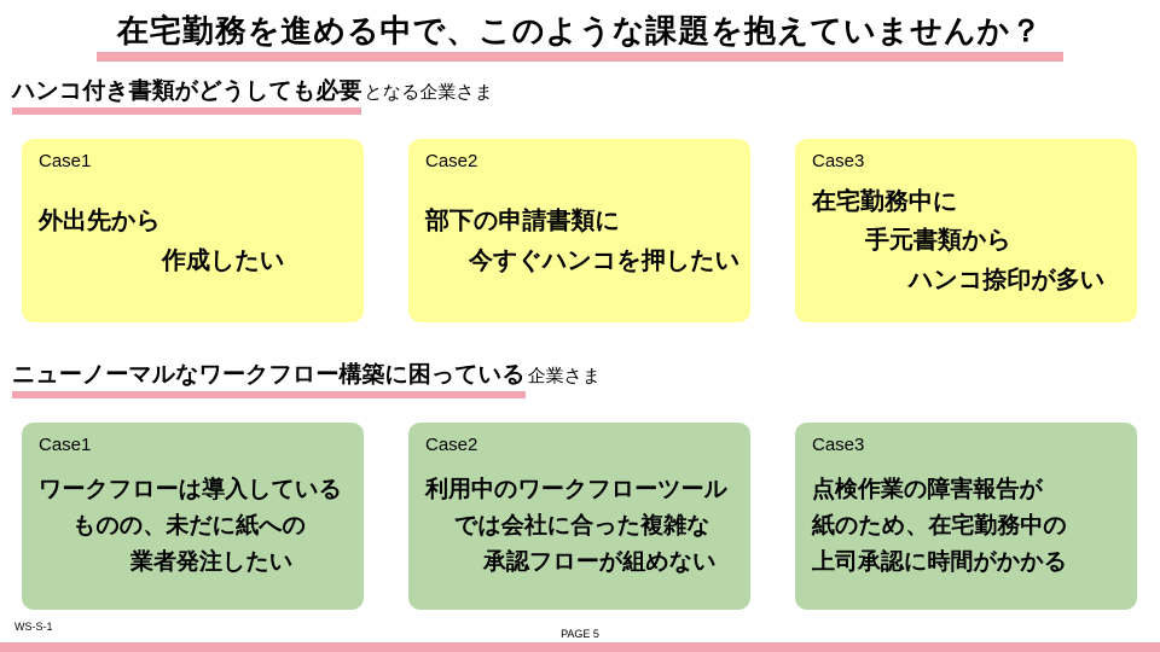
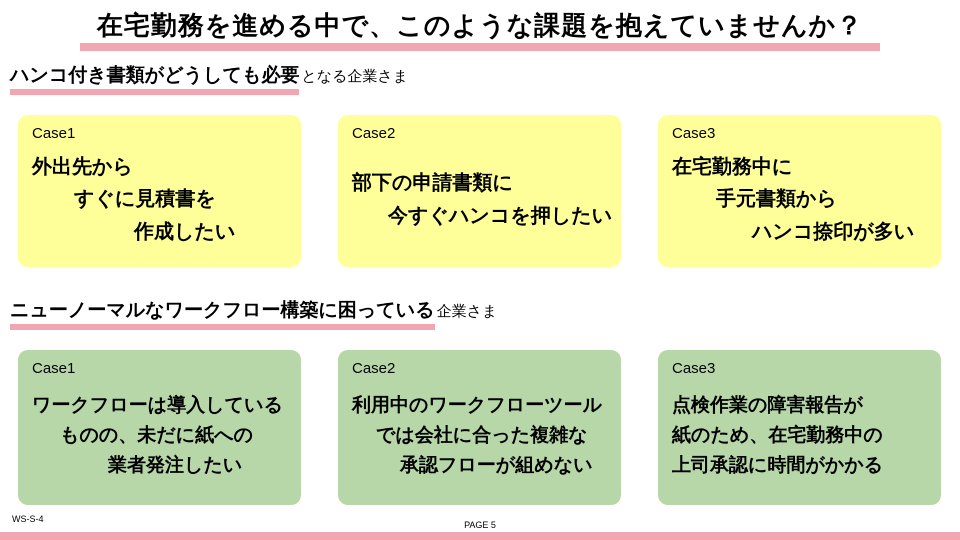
  在宅勤務を進める中で、このような課題を抱えていませんか？
  ハンコ付き書類がどうしても必要となる企業さま
  Case1
  外出先から
+ すぐに見積書を
  作成したい
  Case2
  部下の申請書類に
  今すぐハンコを押したい
  Case3
  在宅勤務中に
  手元書類から
  ハンコ捺印が多い
  ニューノーマルなワークフロー構築に困っている企業さま
  Case1
  ワークフローは導入している
  ものの、未だに紙への
  業者発注したい
  Case2
  利用中のワークフローツール
  では会社に合った複雑な
  承認フローが組めない
  Case3
  点検作業の障害報告が
  紙のため、在宅勤務中の
  上司承認に時間がかかる
- WS-S-1
+ WS-S-4
  PAGE 5
